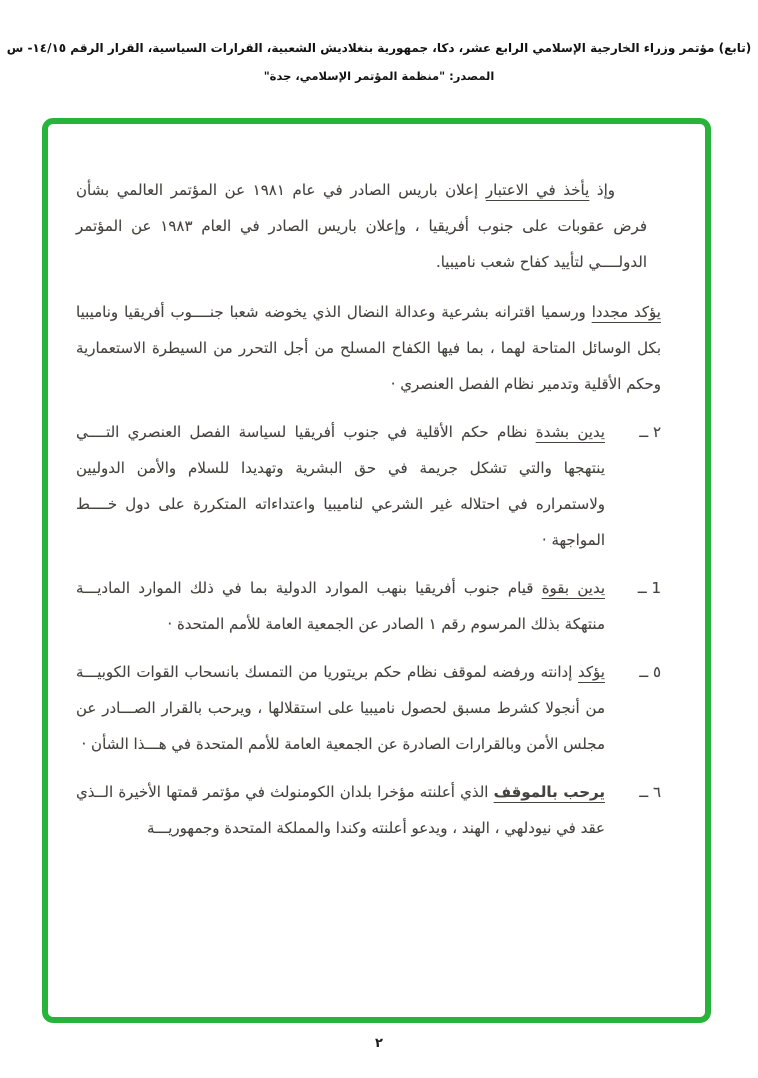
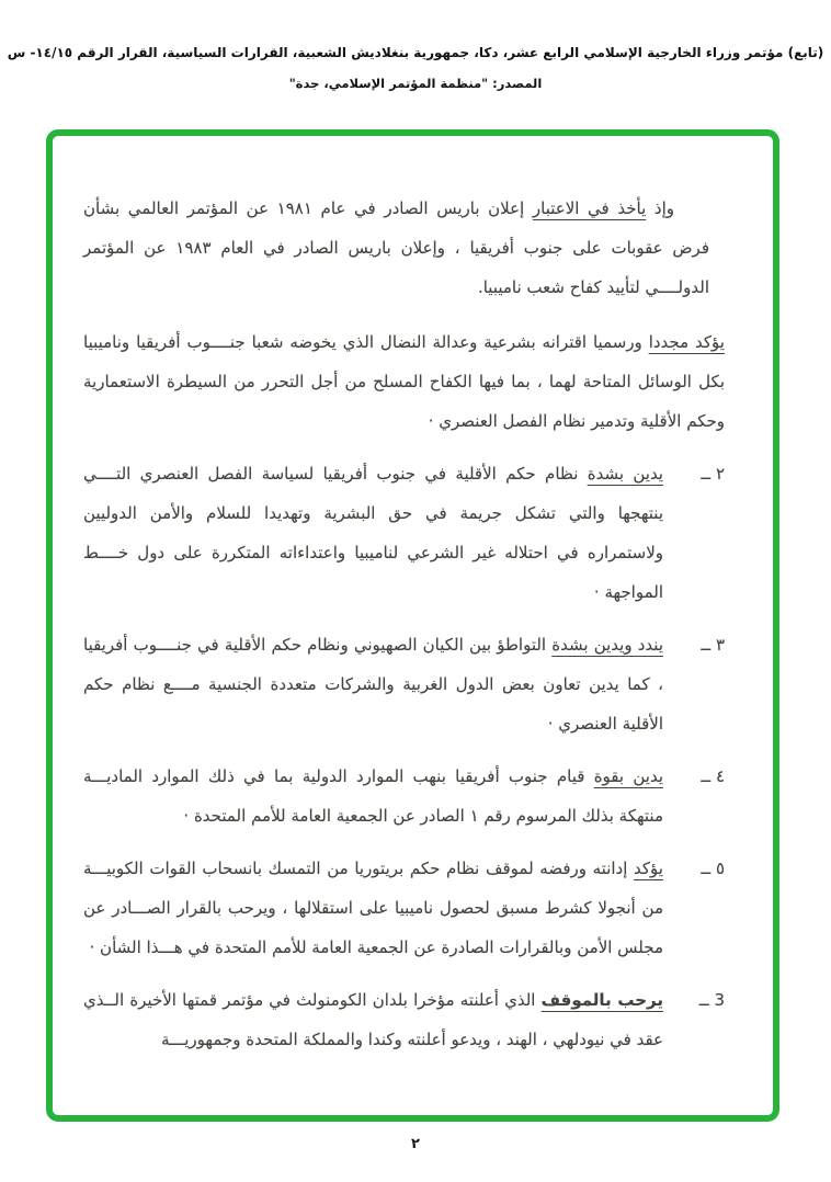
  (تابع) مؤتمر وزراء الخارجية الإسلامي الرابع عشر، دكا، جمهورية بنغلاديش الشعبية، القرارات السياسية، القرار الرقم ١٤/١٥- س
  المصدر: "منظمة المؤتمر الإسلامي، جدة"
  وإذ يأخذ في الاعتبار إعلان باريس الصادر في عام ١٩٨١ عن المؤتمر العالمي بشأن فرض عقوبات على جنوب أفريقيا ، وإعلان باريس الصادر في العام ١٩٨٣ عن المؤتمر الدولــــي لتأييد كفاح شعب ناميبيا.
  يؤكد مجددا ورسميا اقترانه بشرعية وعدالة النضال الذي يخوضه شعبا جنــــوب أفريقيا وناميبيا بكل الوسائل المتاحة لهما ، بما فيها الكفاح المسلح من أجل التحرر من السيطرة الاستعمارية وحكم الأقلية وتدمير نظام الفصل العنصري ·
  ٢ ــ
  يدين بشدة نظام حكم الأقلية في جنوب أفريقيا لسياسة الفصل العنصري التــــي ينتهجها والتي تشكل جريمة في حق البشرية وتهديدا للسلام والأمن الدوليين ولاستمراره في احتلاله غير الشرعي لناميبيا واعتداءاته المتكررة على دول خــــط المواجهة ·
+ ٣ ــ
+ يندد ويدين بشدة التواطؤ بين الكيان الصهيوني ونظام حكم الأقلية في جنــــوب أفريقيا ، كما يدين تعاون بعض الدول الغربية والشركات متعددة الجنسية مــــع نظام حكم الأقلية العنصري ·
- 1 ــ
+ ٤ ــ
  يدين بقوة قيام جنوب أفريقيا بنهب الموارد الدولية بما في ذلك الموارد الماديـــة منتهكة بذلك المرسوم رقم ١ الصادر عن الجمعية العامة للأمم المتحدة ·
  ٥ ــ
  يؤكد إدانته ورفضه لموقف نظام حكم بريتوريا من التمسك بانسحاب القوات الكوبيـــة من أنجولا كشرط مسبق لحصول ناميبيا على استقلالها ، ويرحب بالقرار الصـــادر عن مجلس الأمن وبالقرارات الصادرة عن الجمعية العامة للأمم المتحدة في هـــذا الشأن ·
- ٦ ــ
+ 3 ــ
  يرحب بالموقف الذي أعلنته مؤخرا بلدان الكومنولث في مؤتمر قمتها الأخيرة الــذي عقد في نيودلهي ، الهند ، ويدعو أعلنته وكندا والمملكة المتحدة وجمهوريـــة
  ٢
